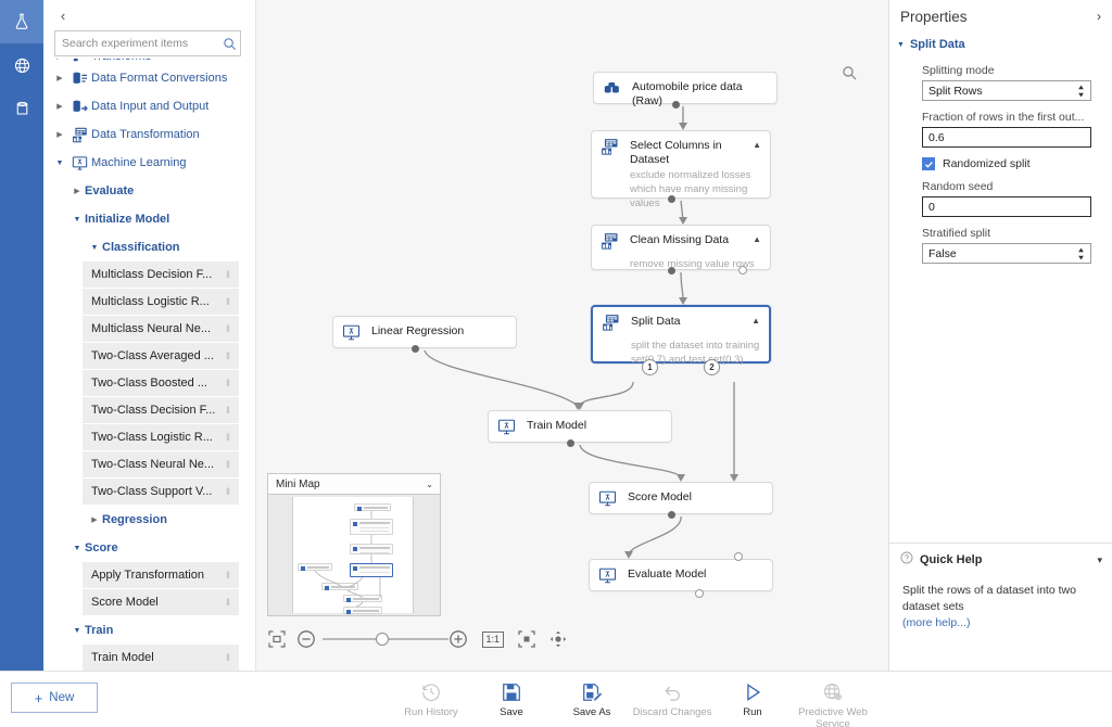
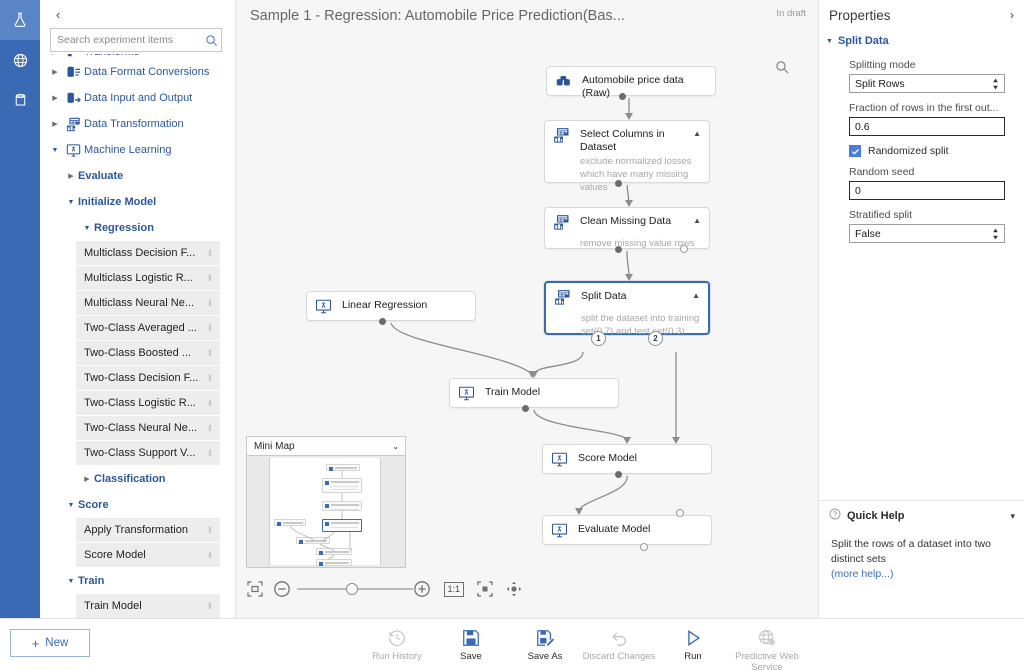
  ‹
  Search experiment items
  Data Format Conversions
  Data Input and Output
  Data Transformation
  Machine Learning
  Evaluate
  Initialize Model
- Classification
+ Regression
  Multiclass Decision F...
  ‖
  Multiclass Logistic R...
  ‖
  Multiclass Neural Ne...
  ‖
  Two-Class Averaged ...
  ‖
  Two-Class Boosted ...
  ‖
  Two-Class Decision F...
  ‖
  Two-Class Logistic R...
  ‖
  Two-Class Neural Ne...
  ‖
  Two-Class Support V...
  ‖
- Regression
+ Classification
  Score
  Apply Transformation
  ‖
  Score Model
  ‖
  Train
  Train Model
  ‖
+ Sample 1 - Regression: Automobile Price Prediction(Bas...
+ In draft
  Automobile price data (Raw)
  Select Columns in Dataset
  exclude normalized losses which have many missing values
  ▲
  Clean Missing Data
  remove missing value rows
  ▲
  Split Data
  split the dataset into training set.7) and testt(0.3)
  ▲
  1
  2
  Linear Regression
  Train Model
  Score Model
  Evaluate Model
  Mini Map
  ⌄
  1:1
  Properties
  ›
  Split Data
  Splitting mode
  Split Rows
  Fraction of rows in the first out...
  0.6
  Randomized split
  Random seed
  0
  Stratified split
  False
  Quick Help
  ▾
- Split the rows of a dataset into two dataset sets
+ Split the rows of a dataset into two distinct sets
  (more help...)
  +
  New
  Run History
  Save
  Save As
  Discard Changes
  Run
  Predictive Web Service
